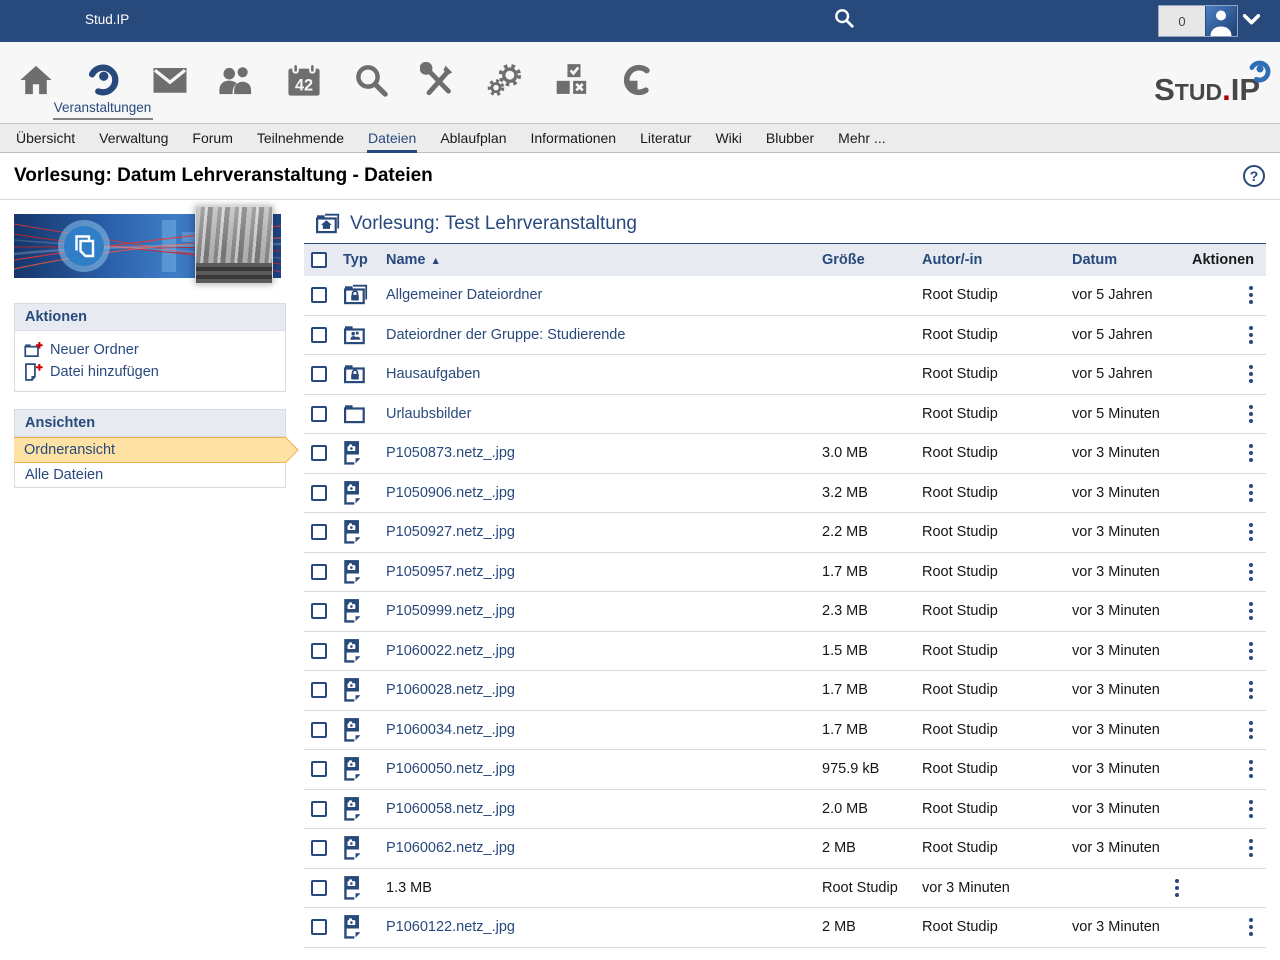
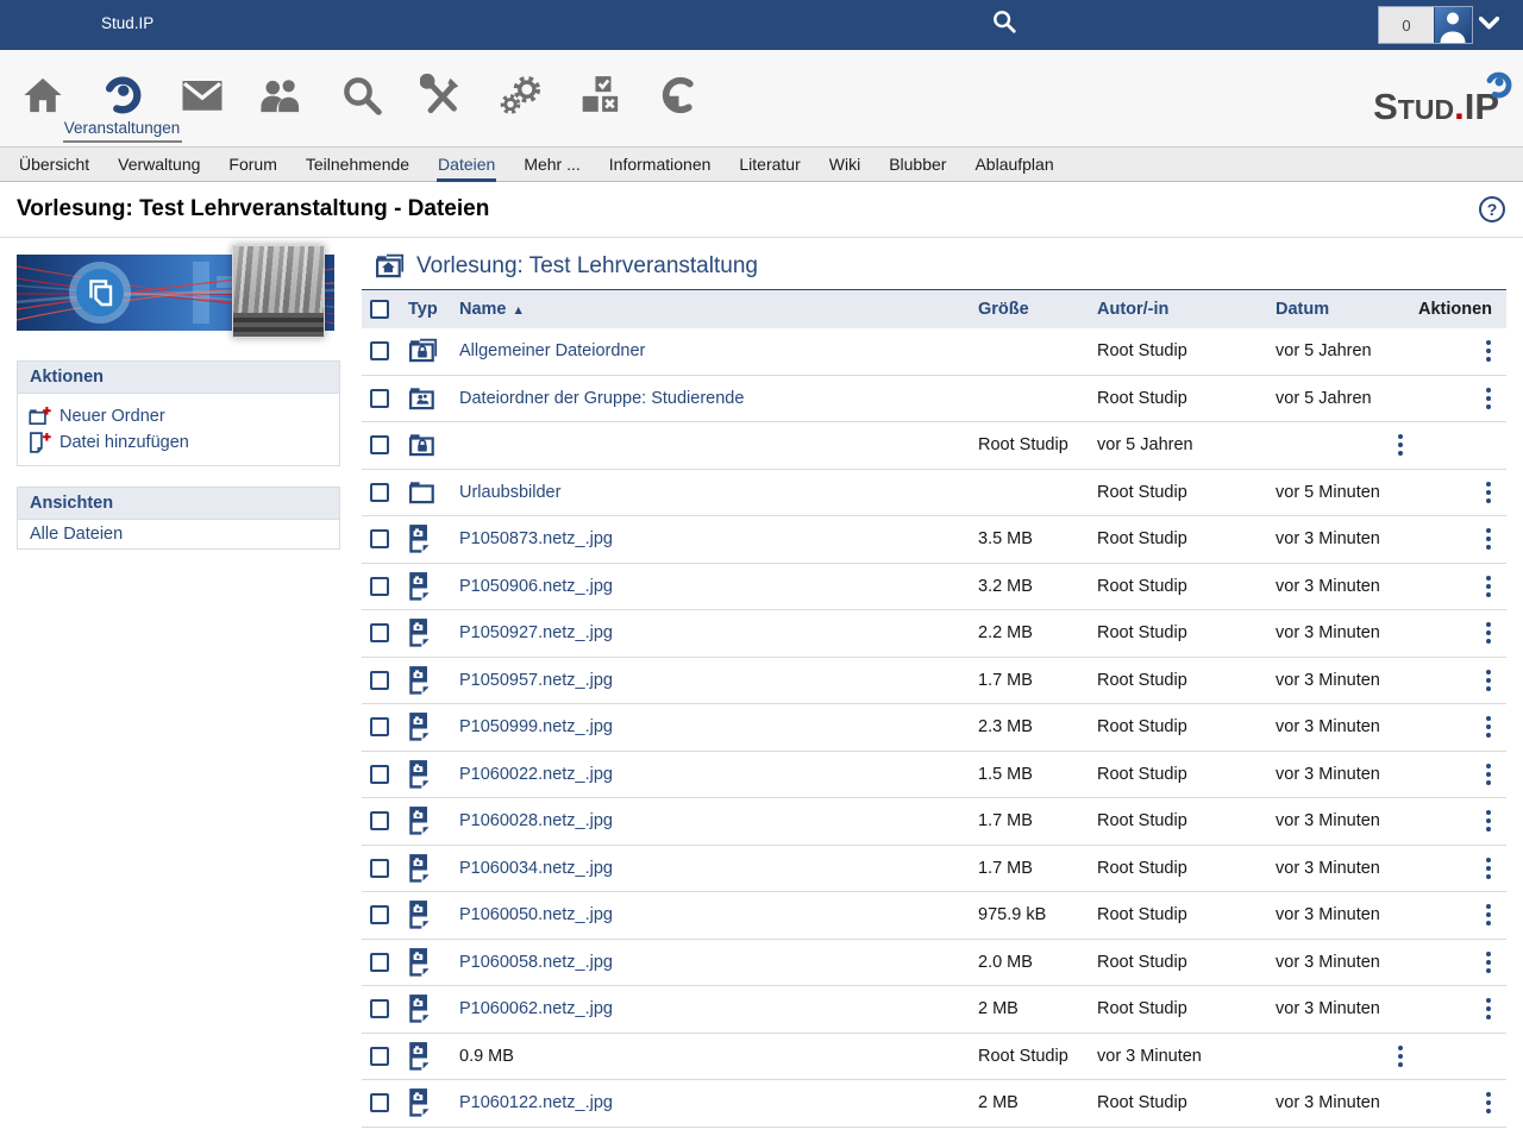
  Stud.IP
  0
  Veranstaltungen
- 42
  STUD.IP
  Übersicht
  Verwaltung
  Forum
  Teilnehmende
  Dateien
- Ablaufplan
+ Mehr ...
  Informationen
  Literatur
  Wiki
  Blubber
- Mehr ...
+ Ablaufplan
- Vorlesung: Datum Lehrveranstaltung - Dateien
+ Vorlesung: Test Lehrveranstaltung - Dateien
  ?
  Aktionen
  Neuer Ordner
  Datei hinzufügen
  Ansichten
- Ordneransicht
  Alle Dateien
  Vorlesung: Test Lehrveranstaltung
  Typ
  Name ▲
  Größe
  Autor/-in
  Datum
  Aktionen
  Allgemeiner Dateiordner
  Root Studip
  vor 5 Jahren
  Dateiordner der Gruppe: Studierende
  Root Studip
  vor 5 Jahren
- Hausaufgaben
  Root Studip
  vor 5 Jahren
  Urlaubsbilder
  Root Studip
  vor 5 Minuten
  P1050873.netz_.jpg
- 3.0 MB
+ 3.5 MB
  Root Studip
  vor 3 Minuten
  P1050906.netz_.jpg
  3.2 MB
  Root Studip
  vor 3 Minuten
  P1050927.netz_.jpg
  2.2 MB
  Root Studip
  vor 3 Minuten
  P1050957.netz_.jpg
  1.7 MB
  Root Studip
  vor 3 Minuten
  P1050999.netz_.jpg
  2.3 MB
  Root Studip
  vor 3 Minuten
  P1060022.netz_.jpg
  1.5 MB
  Root Studip
  vor 3 Minuten
  P1060028.netz_.jpg
  1.7 MB
  Root Studip
  vor 3 Minuten
  P1060034.netz_.jpg
  1.7 MB
  Root Studip
  vor 3 Minuten
  P1060050.netz_.jpg
  975.9 kB
  Root Studip
  vor 3 Minuten
  P1060058.netz_.jpg
  2.0 MB
  Root Studip
  vor 3 Minuten
  P1060062.netz_.jpg
  2 MB
  Root Studip
  vor 3 Minuten
- 1.3 MB
+ 0.9 MB
  Root Studip
  vor 3 Minuten
  P1060122.netz_.jpg
  2 MB
  Root Studip
  vor 3 Minuten
